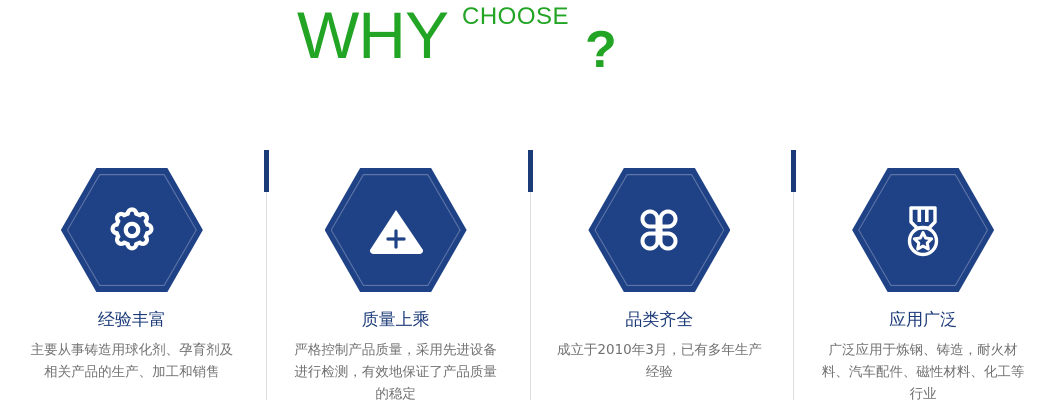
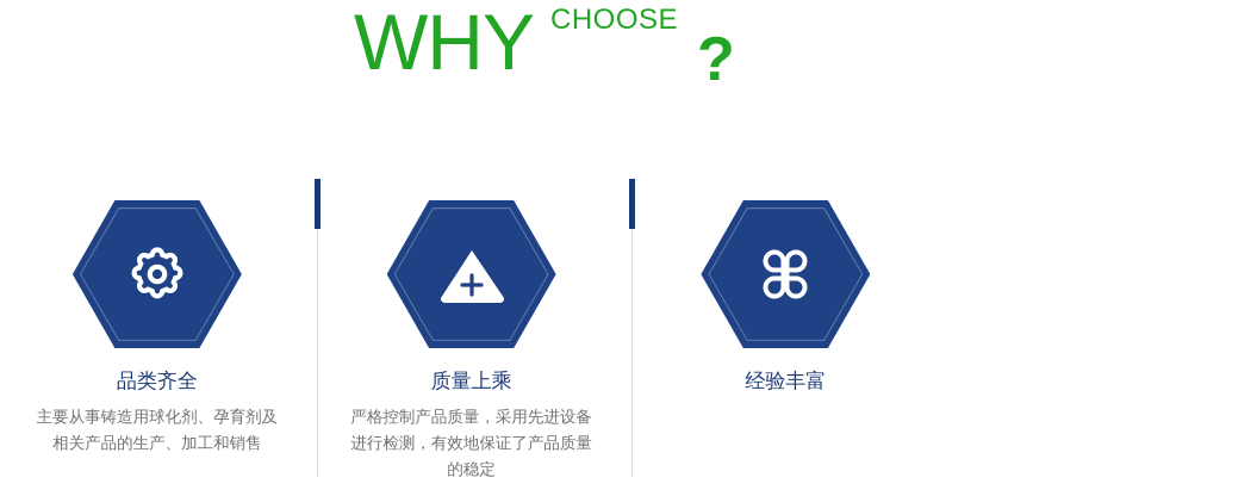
  WHY
  CHOOSE
  ?
- 经验丰富
+ 品类齐全
  主要从事铸造用球化剂、孕育剂及相关产品的生产、加工和销售
  质量上乘
  严格控制产品质量，采用先进设备进行检测，有效地保证了产品质量的稳定
- 品类齐全
+ 经验丰富
- 成立于2010年3月，已有多年生产经验
- 应用广泛
- 广泛应用于炼钢、铸造，耐火材料、汽车配件、磁性材料、化工等行业
